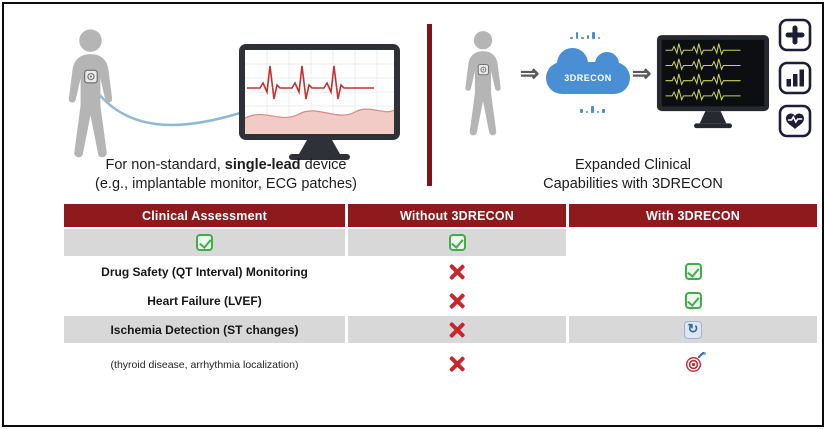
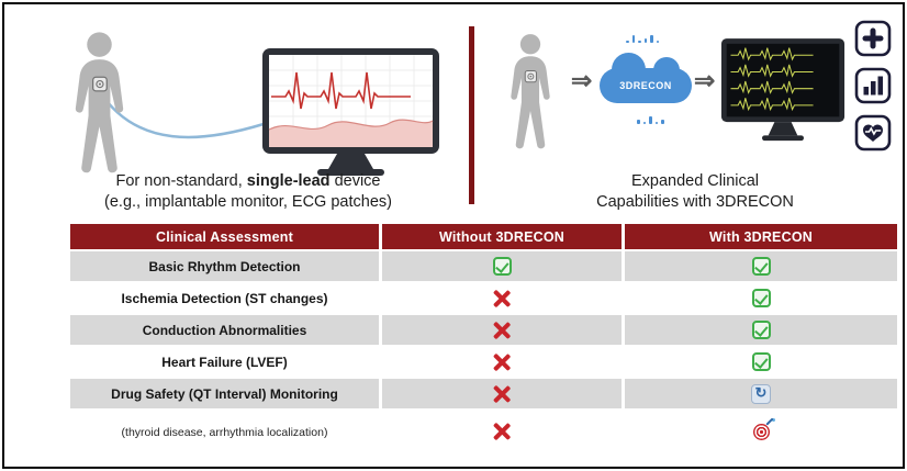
  For non-standard, single-lead device
  (e.g., implantable monitor, ECG patches)
  3DRECON
  Expanded Clinical
  Capabilities with 3DRECON
  Clinical Assessment
  Without 3DRECON
  With 3DRECON
+ Basic Rhythm Detection
- Drug Safety (QT Interval) Monitoring
+ Ischemia Detection (ST changes)
+ Conduction Abnormalities
  Heart Failure (LVEF)
- Ischemia Detection (ST changes)
+ Drug Safety (QT Interval) Monitoring
  (thyroid disease, arrhythmia localization)
